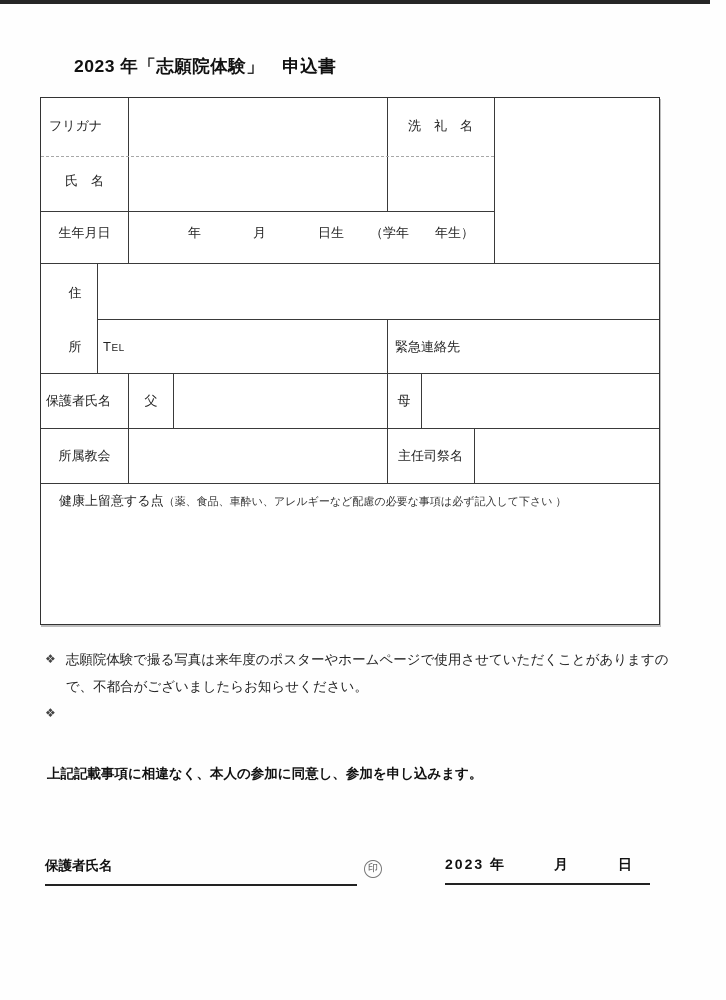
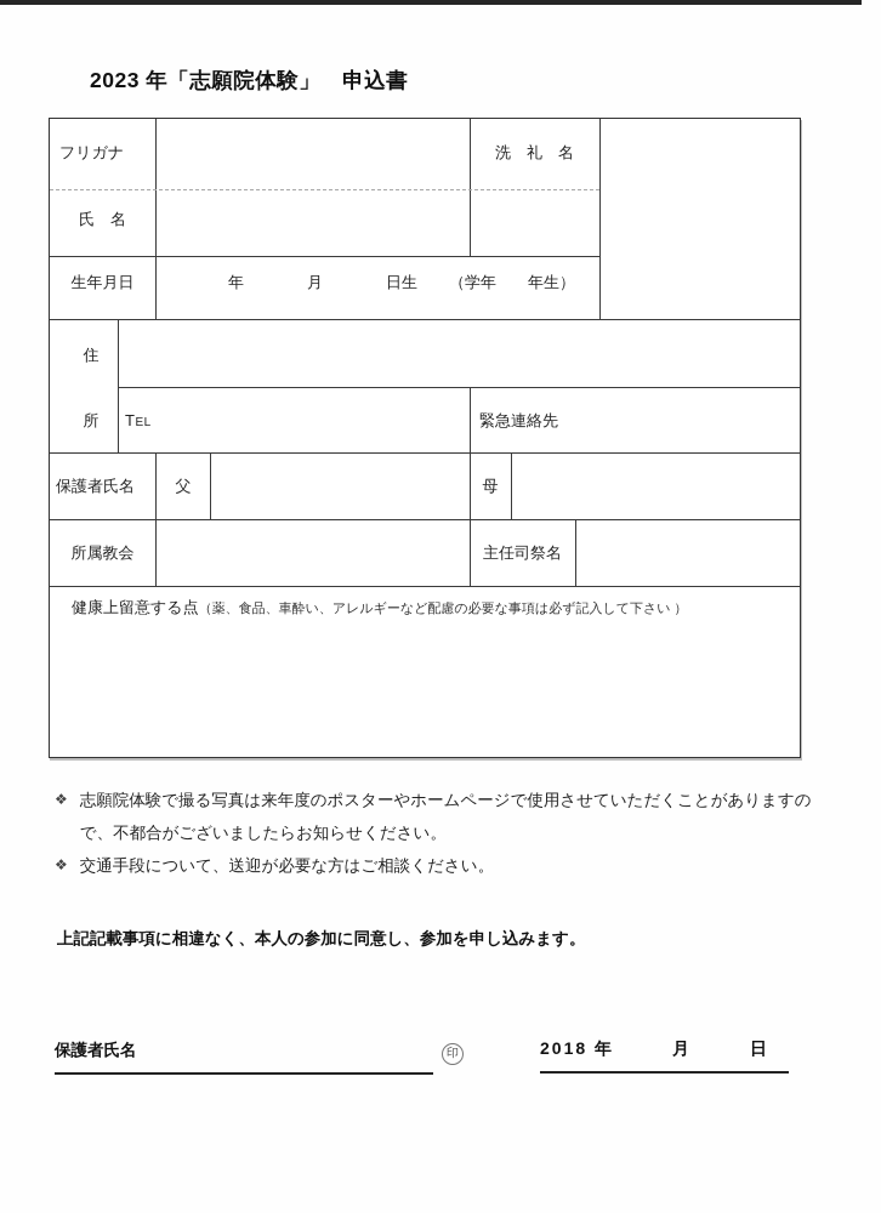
  2023 年「志願院体験」 申込書
  フリガナ
  洗 礼 名
  氏 名
  生年月日
  年 月 日生 （学年 年生）
  住
  所
  TEL
  緊急連絡先
  保護者氏名
  父
  母
  所属教会
  主任司祭名
  健康上留意する点（薬、食品、車酔い、アレルギーなど配慮の必要な事項は必ず記入して下さい ）
  ❖
  志願院体験で撮る写真は来年度のポスターやホームページで使用させていただくことがありますので、不都合がございましたらお知らせください。
  ❖
+ 交通手段について、送迎が必要な方はご相談ください。
  上記記載事項に相違なく、本人の参加に同意し、参加を申し込みます。
  保護者氏名
  印
- 2023 年 月 日
+ 2018 年 月 日
